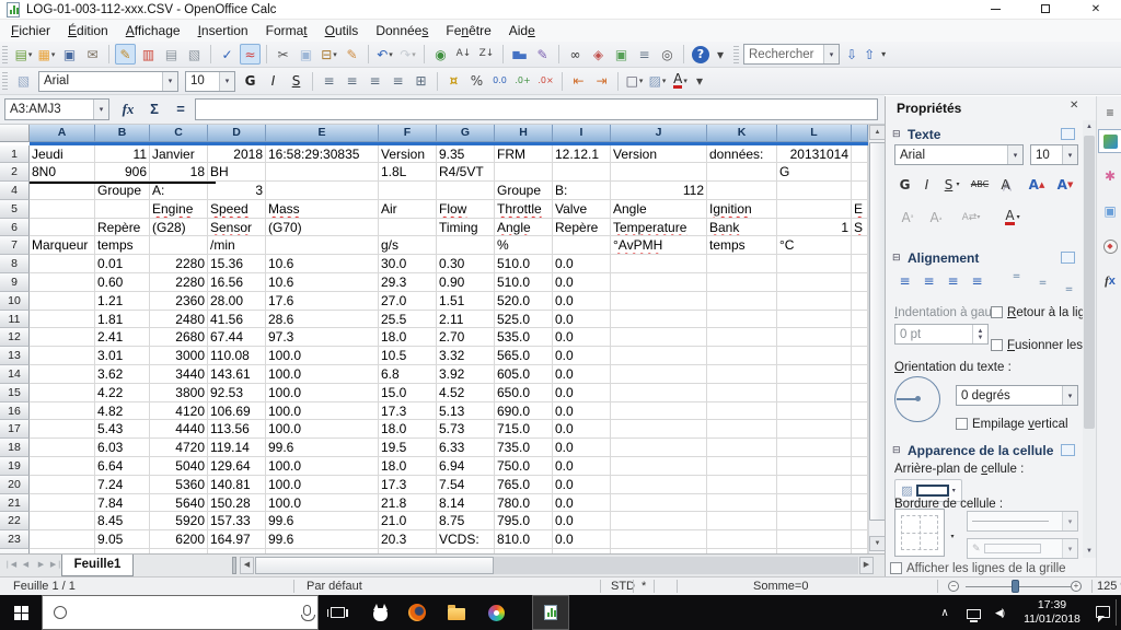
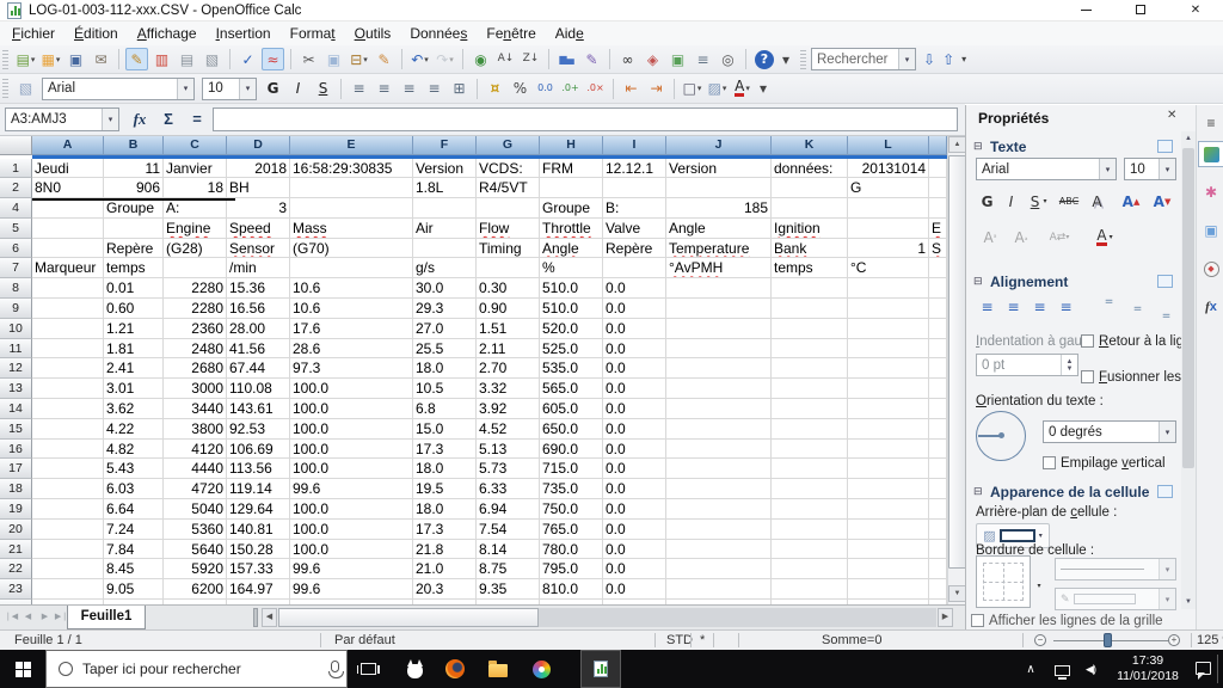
  LOG-01-003-112-xxx.CSV - OpenOffice Calc
  ✕
  Fichier
  Édition
  Affichage
  Insertion
  Format
  Outils
  Données
  Fenêtre
  Aide
  ▤
  ▦
  ▣
  ✉
  ✎
  ▥
  ▤
  ▧
  ✓
  ≈
  ✂
  ▣
  ⊟
  ✎
  ↶
  ↷
  ◉
  A↓
  Z↓
  ▆▄
  ✎
  ∞
  ◈
  ▣
  ≡
  ◎
  ?
  ▾
  Rechercher
  ⇩
  ⇧
  ▾
  ▧
  Arial
  10
  G
  I
  S
  ≡
  ≡
  ≡
  ≡
  ⊞
  ¤
  %
  0.0
  .0+
  .0×
  ⇤
  ⇥
  □
  ▨
  A
  ▾
  A3:AMJ3
  fx
  Σ
  =
  A
  B
  C
  D
  E
  F
  G
  H
  I
  J
  K
  L
  1
  Jeudi
  11
  Janvier
  2018
  16:58:29:30835
  Version
- 9.35
+ VCDS:
  FRM
  12.12.1
  Version
  données:
  20131014
  2
  8N0
  906
  18
  BH
  1.8L
  R4/5VT
  G
  4
  Groupe
  A:
  3
  Groupe
  B:
- 112
+ 185
  5
  Engine
  Speed
  Mass
  Air
  Flow
  Throttle
  Valve
  Angle
  Ignition
  E
  6
  Repère
  (G28)
  Sensor
  (G70)
  Timing
  Angle
  Repère
  Temperature
  Bank
  1
  S
  7
  Marqueur
  temps
  /min
  g/s
  %
  °AvPMH
  temps
  °C
  8
  0.01
  2280
  15.36
  10.6
  30.0
  0.30
  510.0
  0.0
  9
  0.60
  2280
  16.56
  10.6
  29.3
  0.90
  510.0
  0.0
  10
  1.21
  2360
  28.00
  17.6
  27.0
  1.51
  520.0
  0.0
  11
  1.81
  2480
  41.56
  28.6
  25.5
  2.11
  525.0
  0.0
  12
  2.41
  2680
  67.44
  97.3
  18.0
  2.70
  535.0
  0.0
  13
  3.01
  3000
  110.08
  100.0
  10.5
  3.32
  565.0
  0.0
  14
  3.62
  3440
  143.61
  100.0
  6.8
  3.92
  605.0
  0.0
  15
  4.22
  3800
  92.53
  100.0
  15.0
  4.52
  650.0
  0.0
  16
  4.82
  4120
  106.69
  100.0
  17.3
  5.13
  690.0
  0.0
  17
  5.43
  4440
  113.56
  100.0
  18.0
  5.73
  715.0
  0.0
  18
  6.03
  4720
  119.14
  99.6
  19.5
  6.33
  735.0
  0.0
  19
  6.64
  5040
  129.64
  100.0
  18.0
  6.94
  750.0
  0.0
  20
  7.24
  5360
  140.81
  100.0
  17.3
  7.54
  765.0
  0.0
  21
  7.84
  5640
  150.28
  100.0
  21.8
  8.14
  780.0
  0.0
  22
  8.45
  5920
  157.33
  99.6
  21.0
  8.75
  795.0
  0.0
  23
  9.05
  6200
  164.97
  99.6
  20.3
- VCDS:
+ 9.35
  810.0
  0.0
  Feuille1
  Feuille 1 / 1
  Par défaut
  STD
  *
  Somme=0
  −
  +
  125
  Propriétés
  ✕
  ⊟
  Texte
  Arial
  10
  G
  I
  S
  ABC
  A
  A
  ▲
  A
  ▼
  A
  ᵃ
  A
  ₐ
  A⇄
  A
  ⊟
  Alignement
  ≡
  ≡
  ≡
  ≡
  =
  =
  =
  Indentation à gau
  Retour à la lig
  0 pt
  Orientation du texte :
  0 degrés
  Empilage vertical
  ⊟
  Apparence de la cellule
  Arrière-plan de cellule :
  ▨
  Bordure de cellule :
  ✎
  Afficher les lignes de la grille
  ≡
  ✱
  ▣
  f
  x
+ Taper ici pour rechercher
  ∧
  ◀)
  17:39
  11/01/2018
